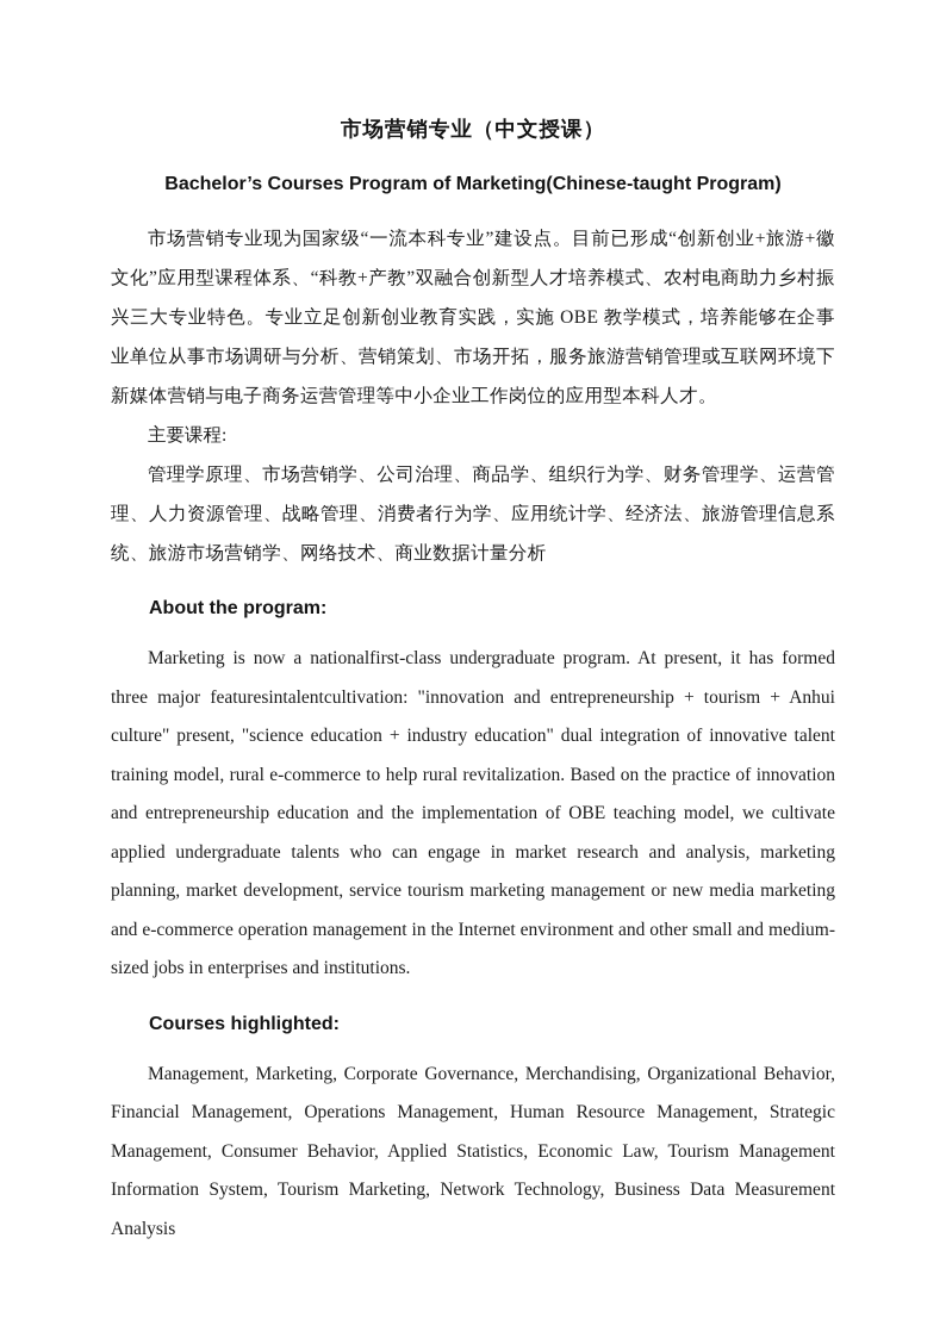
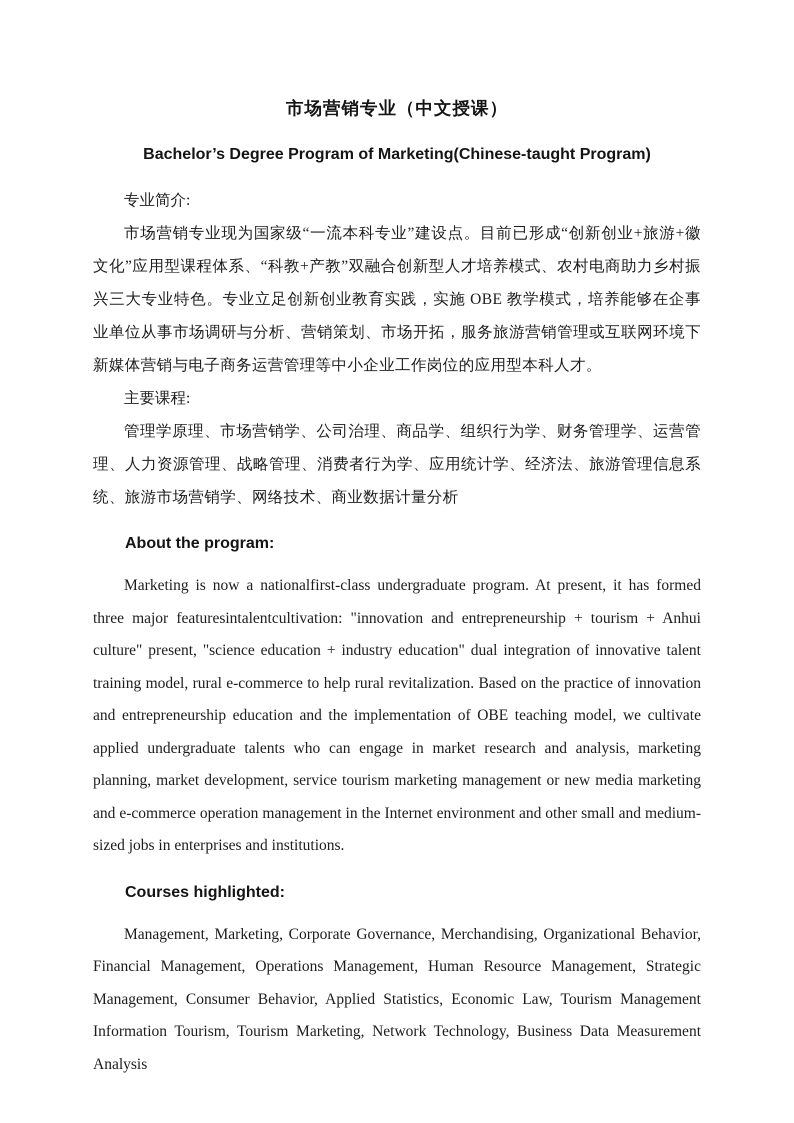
  市场营销专业（中文授课）
- Bachelor’s Courses Program of Marketing(Chinese-taught Program)
+ Bachelor’s Degree Program of Marketing(Chinese-taught Program)
+ 专业简介:
  市场营销专业现为国家级“一流本科专业”建设点。目前已形成“创新创业+旅游+徽文化”应用型课程体系、“科教+产教”双融合创新型人才培养模式、农村电商助力乡村振兴三大专业特色。专业立足创新创业教育实践，实施 OBE 教学模式，培养能够在企事业单位从事市场调研与分析、营销策划、市场开拓，服务旅游营销管理或互联网环境下新媒体营销与电子商务运营管理等中小企业工作岗位的应用型本科人才。
  主要课程:
  管理学原理、市场营销学、公司治理、商品学、组织行为学、财务管理学、运营管理、人力资源管理、战略管理、消费者行为学、应用统计学、经济法、旅游管理信息系统、旅游市场营销学、网络技术、商业数据计量分析
  About the program:
  Marketing is now a nationalfirst-class undergraduate program. At present, it has formed three major featuresintalentcultivation: "innovation and entrepreneurship + tourism + Anhui culture" present, "science education + industry education" dual integration of innovative talent training model, rural e-commerce to help rural revitalization. Based on the practice of innovation and entrepreneurship education and the implementation of OBE teaching model, we cultivate applied undergraduate talents who can engage in market research and analysis, marketing planning, market development, service tourism marketing management or new media marketing and e-commerce operation management in the Internet environment and other small and medium-sized jobs in enterprises and institutions.
  Courses highlighted:
- Management, Marketing, Corporate Governance, Merchandising, Organizational Behavior, Financial Management, Operations Management, Human Resource Management, Strategic Management, Consumer Behavior, Applied Statistics, Economic Law, Tourism Management Information System, Tourism Marketing, Network Technology, Business Data Measurement Analysis
+ Management, Marketing, Corporate Governance, Merchandising, Organizational Behavior, Financial Management, Operations Management, Human Resource Management, Strategic Management, Consumer Behavior, Applied Statistics, Economic Law, Tourism Management Information Tourism, Tourism Marketing, Network Technology, Business Data Measurement Analysis
